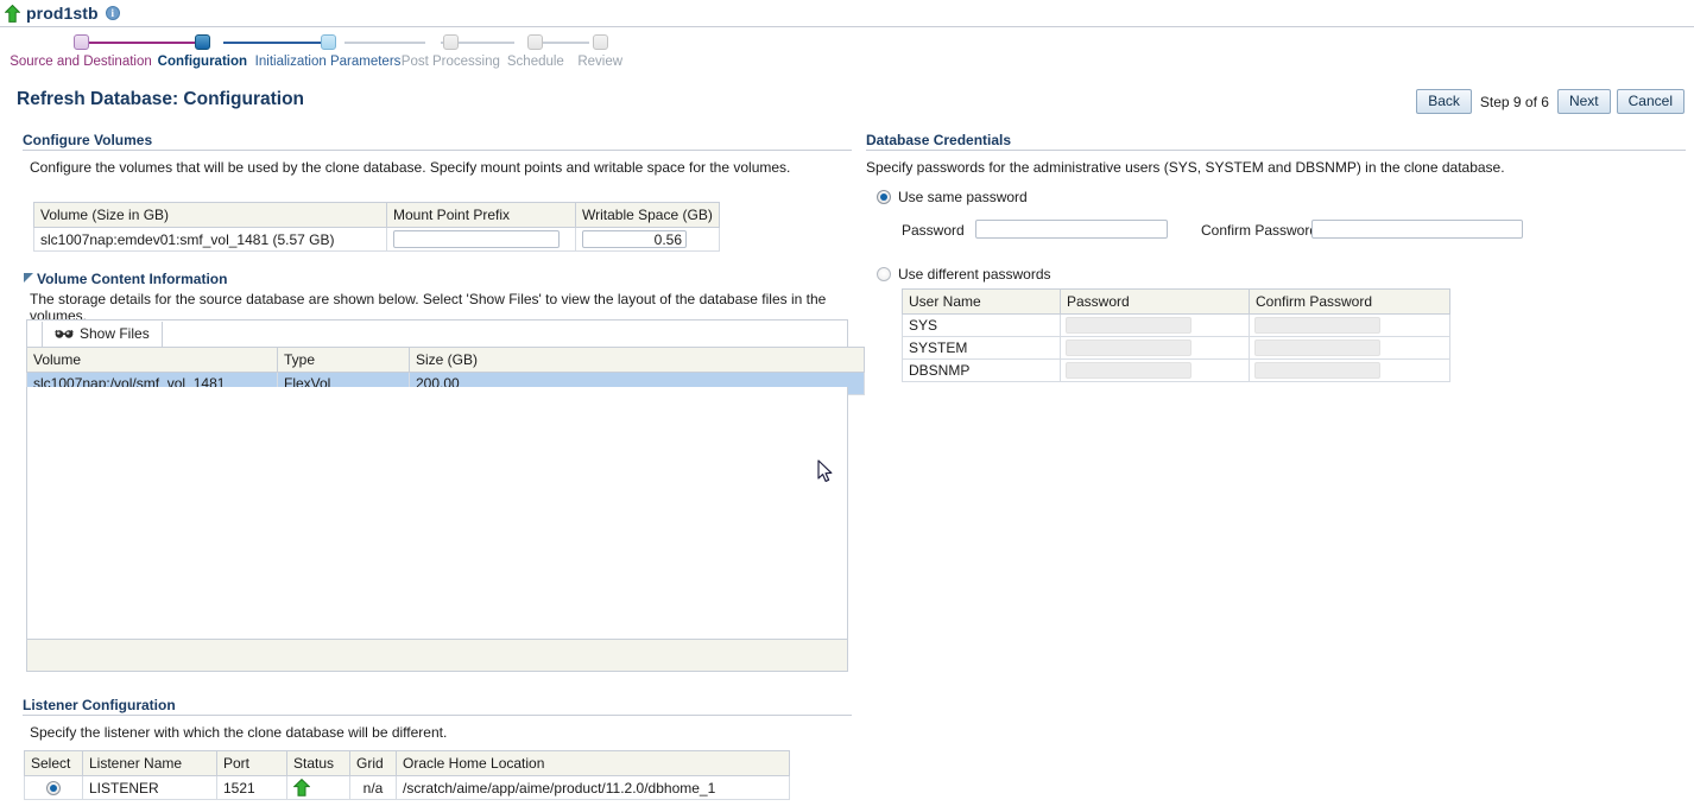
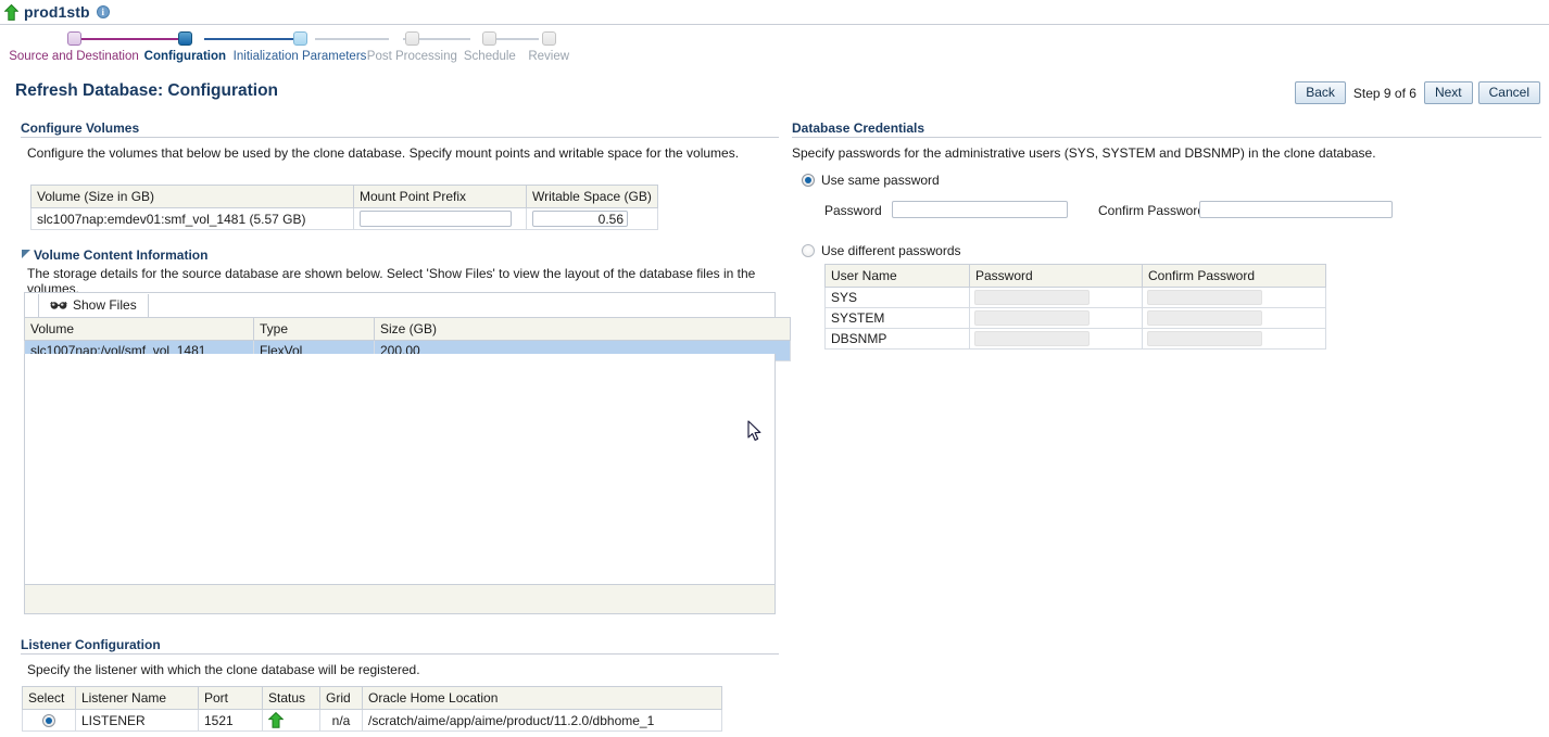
  prod1stb
  i
  Source and Destination
  Configuration
  Initialization Parameters
  Post Processing
  Schedule
  Review
  Refresh Database: Configuration
  Back
  Step 9 of 6
  Next
  Cancel
  Configure Volumes
- Configure the volumes that will be used by the clone database. Specify mount points and writable space for the volumes.
+ Configure the volumes that below be used by the clone database. Specify mount points and writable space for the volumes.
  Volume (Size in GB)	Mount Point Prefix	Writable Space (GB)
  slc1007nap:emdev01:smf_vol_1481 (5.57 GB)		0.56
  Volume Content Information
  The storage details for the source database are shown below. Select 'Show Files' to view the layout of the database files in the volumes.
  Show Files
  Volume	Type	Size (GB)
  slc1007nap:/vol/smf_vol_1481	FlexVol	200.00
  Listener Configuration
- Specify the listener with which the clone database will be different.
+ Specify the listener with which the clone database will be registered.
  Select	Listener Name	Port	Status	Grid	Oracle Home Location
  	LISTENER	1521		n/a	/scratch/aime/app/aime/product/11.2.0/dbhome_1
  Database Credentials
  Specify passwords for the administrative users (SYS, SYSTEM and DBSNMP) in the clone database.
  Use same password
  Password
  Confirm Passwor
  Use different passwords
  User Name	Password	Confirm Password
  SYS
  SYSTEM
  DBSNMP
